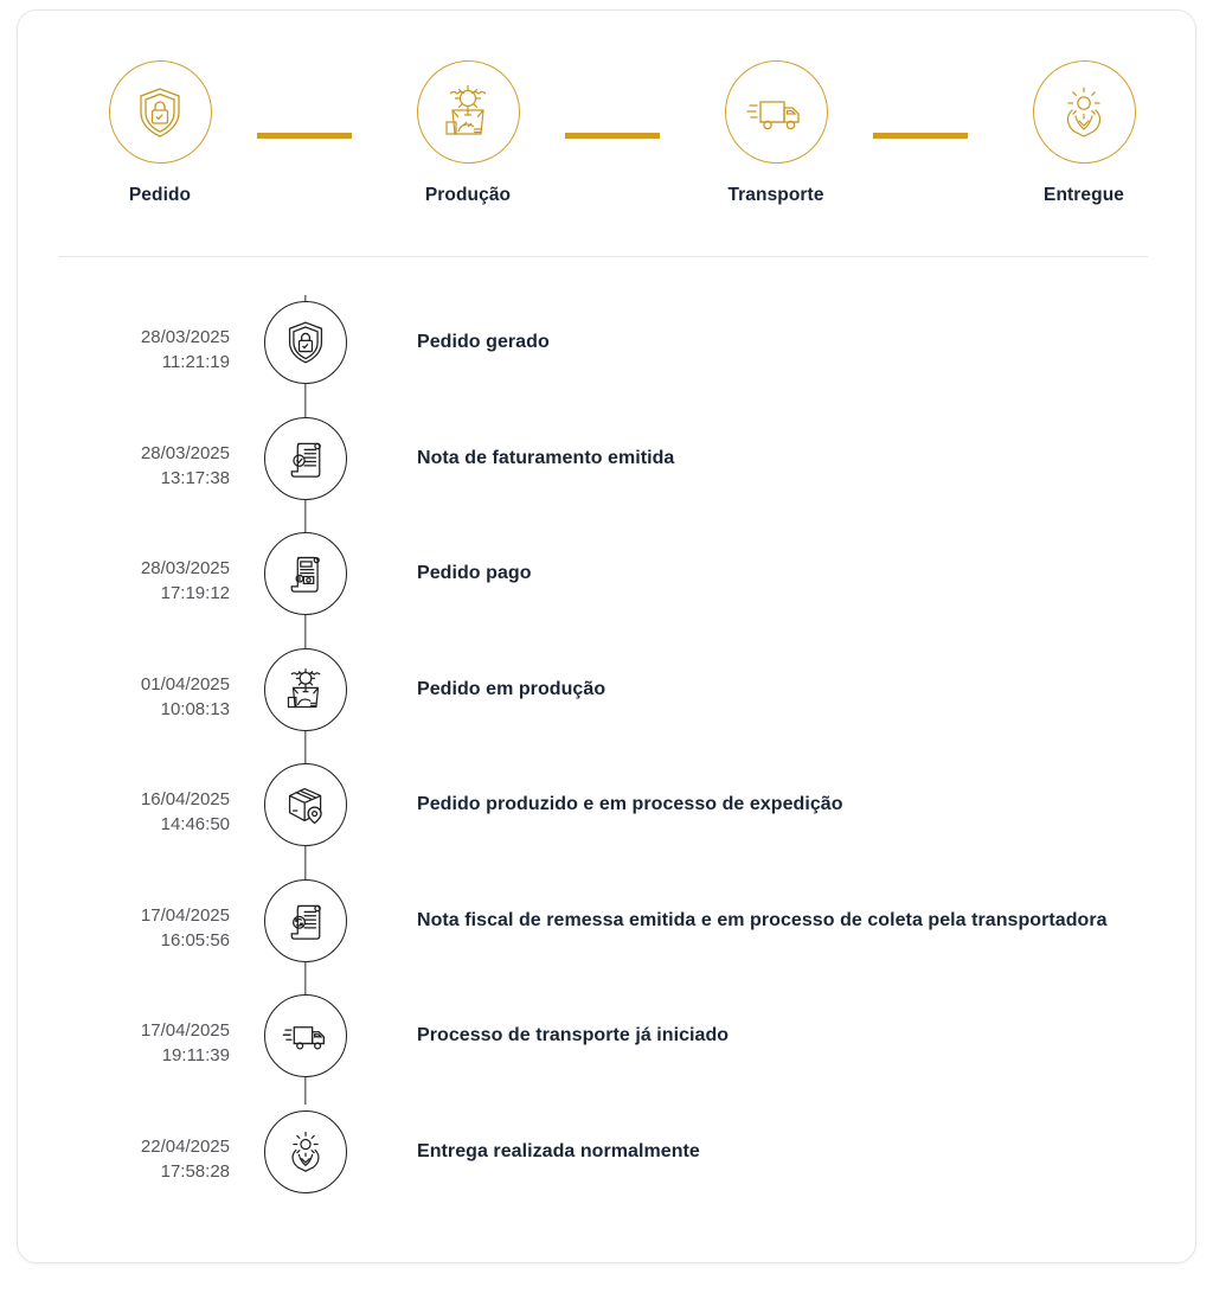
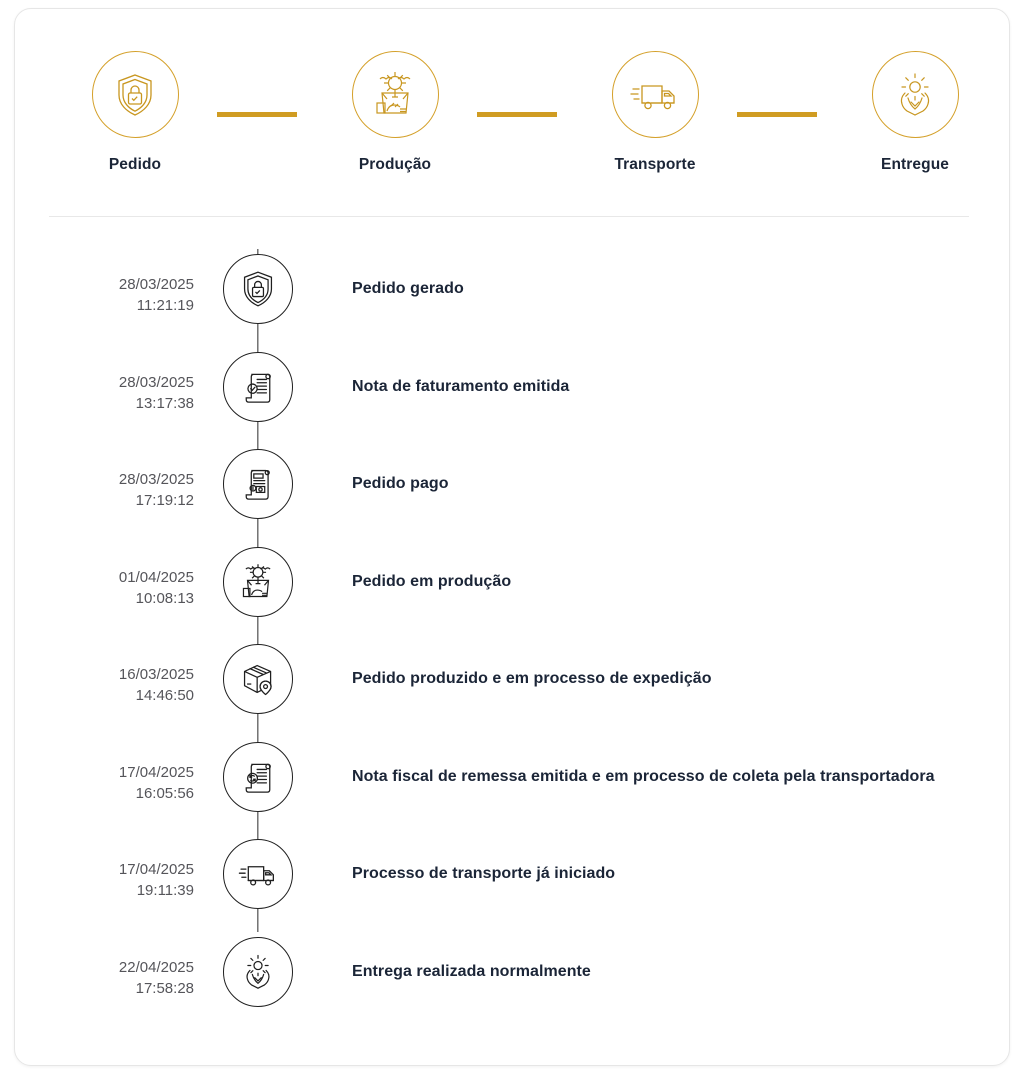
  Pedido
  Produção
  Transporte
  Entregue
  28/03/2025
  11:21:19
  Pedido gerado
  28/03/2025
  13:17:38
  Nota de faturamento emitida
  28/03/2025
  17:19:12
  Pedido pago
  01/04/2025
  10:08:13
  Pedido em produção
- 16/04/2025
+ 16/03/2025
  14:46:50
  Pedido produzido e em processo de expedição
  17/04/2025
  16:05:56
  Nota fiscal de remessa emitida e em processo de coleta pela transportadora
  17/04/2025
  19:11:39
  Processo de transporte já iniciado
  22/04/2025
  17:58:28
  Entrega realizada normalmente
